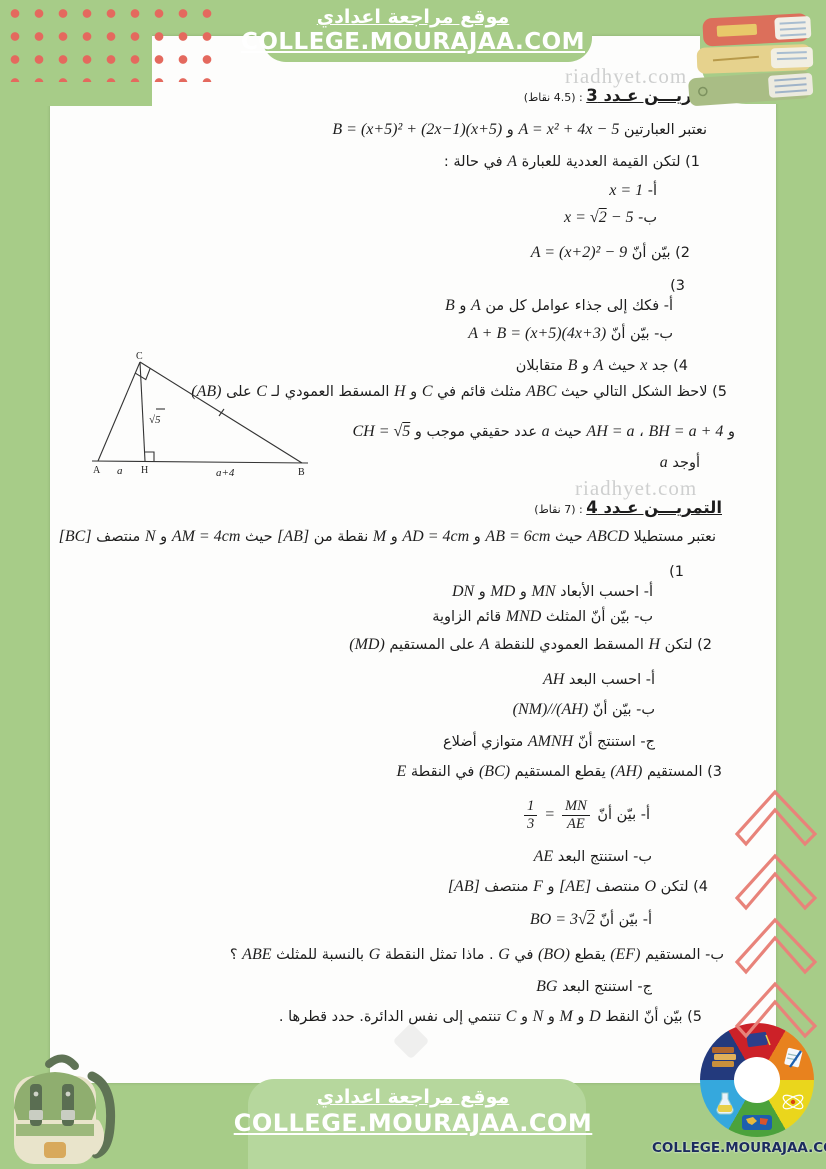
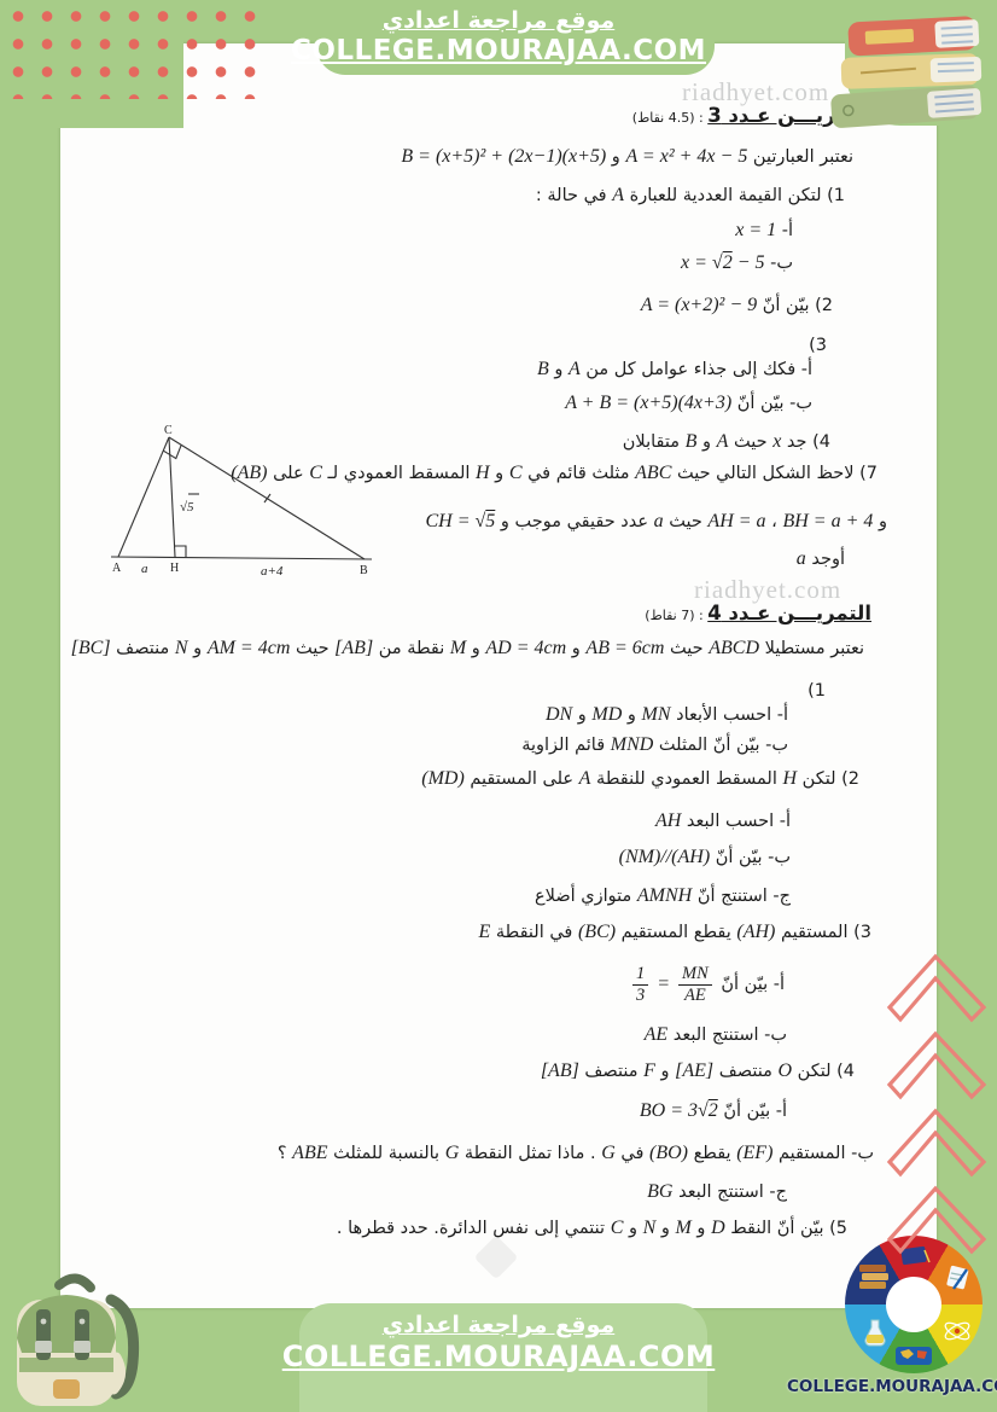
  riadhyet.com
  ريـــن عـدد 3 : (4.5 نقاط)
  نعتبر العبارتين A = x² + 4x − 5 و B = (x+5)² + (2x−1)(x+5)
  1) لتكن القيمة العددية للعبارة A في حالة :
  أ- x = 1
  ب- x = √2 − 5
  2) بيّن أنّ A = (x+2)² − 9
  3)
  أ- فكك إلى جذاء عوامل كل من A و B
  ب- بيّن أنّ A + B = (x+5)(4x+3)
  4) جد x حيث A و B متقابلان
- 5) لاحظ الشكل التالي حيث ABC مثلث قائم في C و H المسقط العمودي لـ C على (AB)
+ 7) لاحظ الشكل التالي حيث ABC مثلث قائم في C و H المسقط العمودي لـ C على (AB)
  و AH = a ، BH = a + 4 حيث a عدد حقيقي موجب و CH = √5
  أوجد a
  C
  A
  H
  B
  a
  a+4
  √5
  riadhyet.com
  التمريـــن عـدد 4 : (7 نقاط)
  نعتبر مستطيلا ABCD حيث AB = 6cm و AD = 4cm و M نقطة من [AB] حيث AM = 4cm و N منتصف [BC]
  1)
  أ- احسب الأبعاد MN و MD و DN
  ب- بيّن أنّ المثلث MND قائم الزاوية
  2) لتكن H المسقط العمودي للنقطة A على المستقيم (MD)
  أ- احسب البعد AH
  ب- بيّن أنّ (NM)//(AH)
  ج- استنتج أنّ AMNH متوازي أضلاع
  3) المستقيم (AH) يقطع المستقيم (BC) في النقطة E
  أ- بيّن أنّ
  MN
  AE
  =
  1
  3
  ب- استنتج البعد AE
  4) لتكن O منتصف [AE] و F منتصف [AB]
  أ- بيّن أنّ BO = 3√2
  ب- المستقيم (EF) يقطع (BO) في G . ماذا تمثل النقطة G بالنسبة للمثلث ABE ؟
  ج- استنتج البعد BG
  5) بيّن أنّ النقط D و M و N و C تنتمي إلى نفس الدائرة. حدد قطرها .
  موقع مراجعة اعدادي
  COLLEGE.MOURAJAA.COM
  موقع مراجعة اعدادي
  COLLEGE.MOURAJAA.COM
  COLLEGE.MOURAJAA.C
